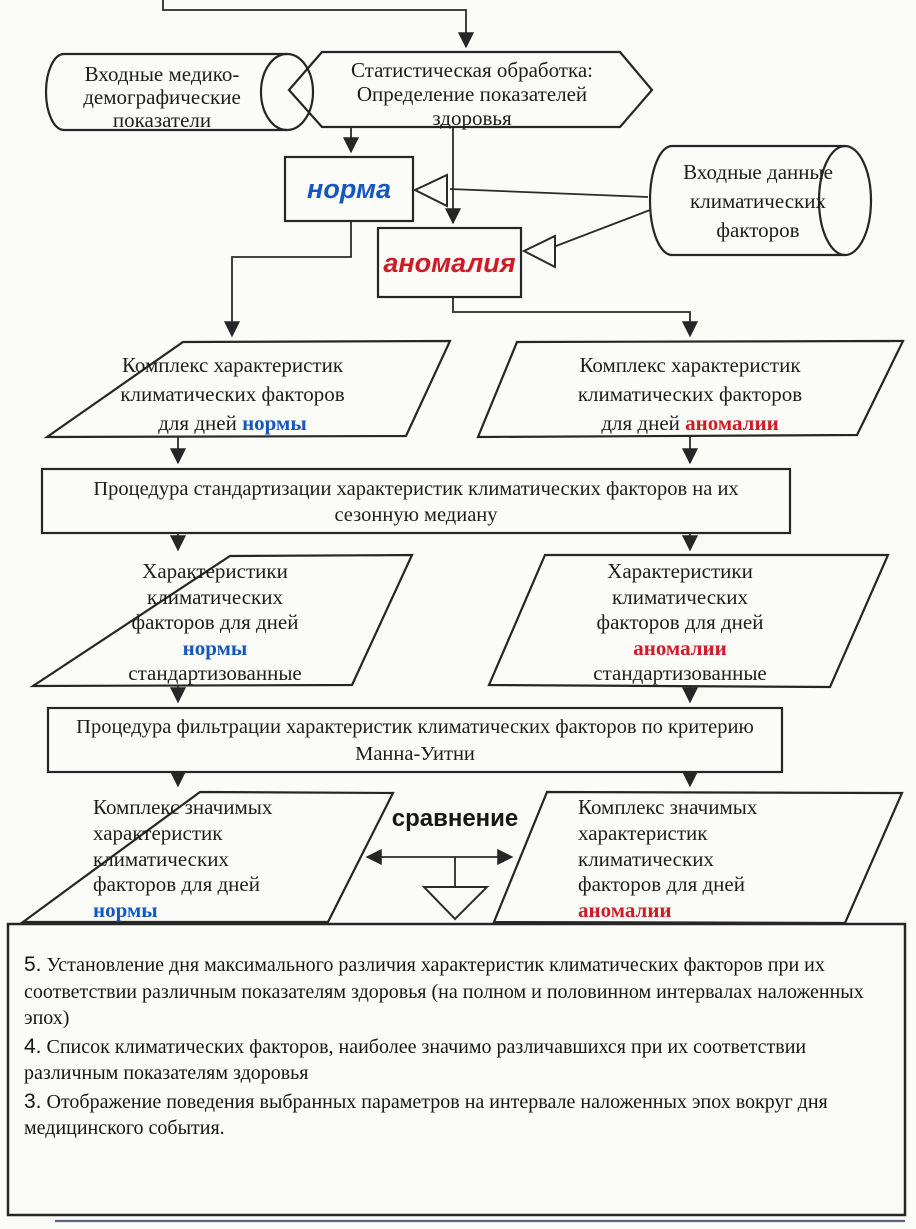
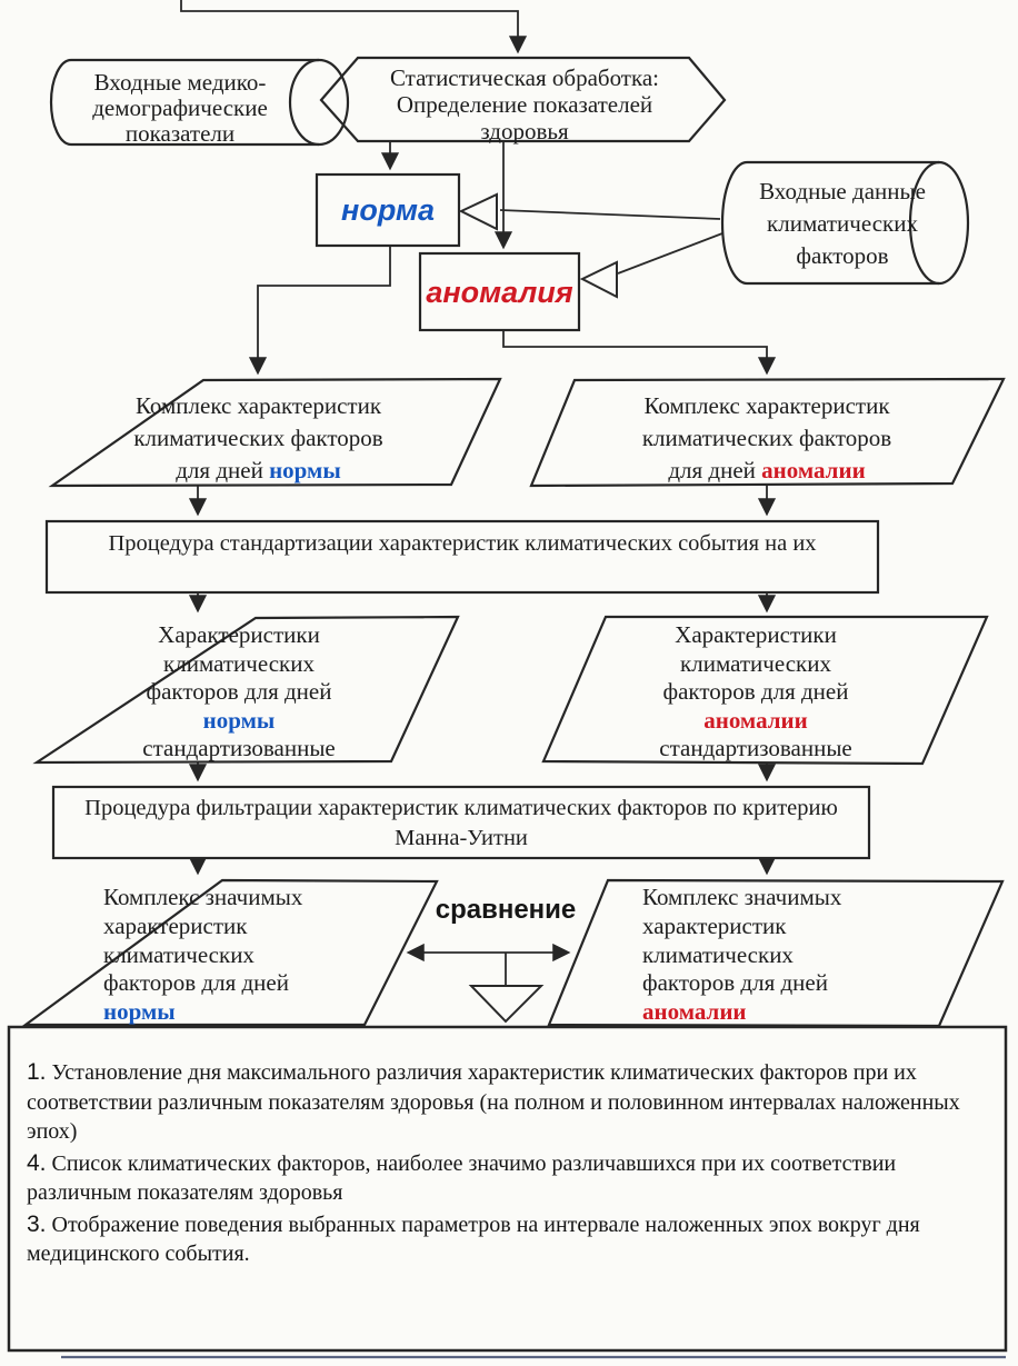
  Входные медико-
  демографические
  показатели
  Статистическая обработка:
  Определение показателей
  здоровья
  норма
  аномалия
  Входные данные
  климатических
  факторов
  Комплекс характеристик
  климатических факторов
  для дней нормы
  Комплекс характеристик
  климатических факторов
  для дней аномалии
- Процедура стандартизации характеристик климатических факторов на их
+ Процедура стандартизации характеристик климатических события на их
- сезонную медиану
  Характеристики
  климатических
  факторов для дней
  нормы
  стандартизованные
  Характеристики
  климатических
  факторов для дней
  аномалии
  стандартизованные
  Процедура фильтрации характеристик климатических факторов по критерию
  Манна-Уитни
  Комплекс значимых
  характеристик
  климатических
  факторов для дней
  нормы
  Комплекс значимых
  характеристик
  климатических
  факторов для дней
  аномалии
  сравнение
- 5. Установление дня максимального различия характеристик климатических факторов при их соответствии различным показателям здоровья (на полном и половинном интервалах наложенных эпох)
+ 1. Установление дня максимального различия характеристик климатических факторов при их соответствии различным показателям здоровья (на полном и половинном интервалах наложенных эпох)
  4. Список климатических факторов, наиболее значимо различавшихся при их соответствии различным показателям здоровья
  3. Отображение поведения выбранных параметров на интервале наложенных эпох вокруг дня медицинского события.
